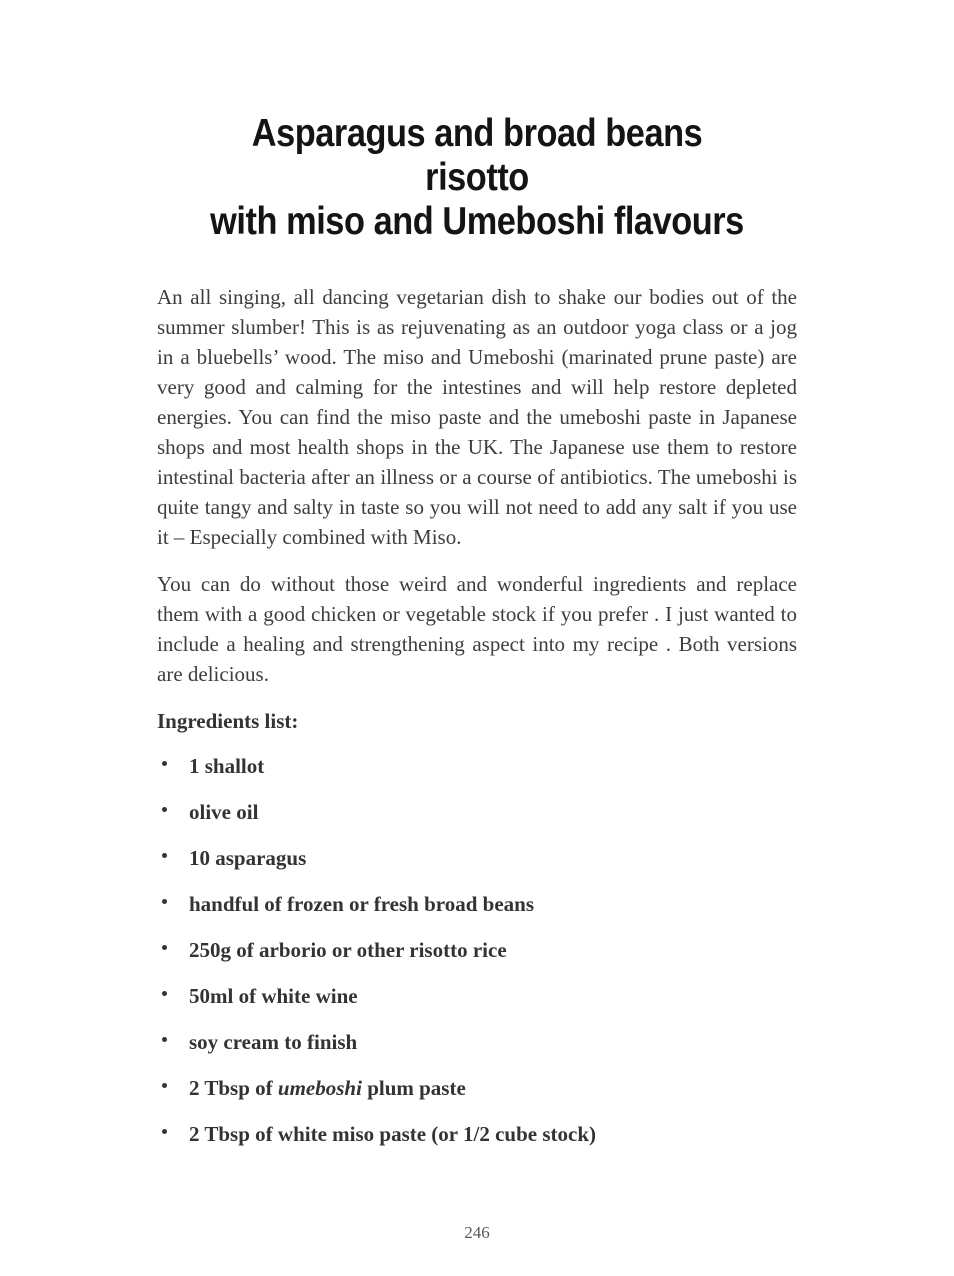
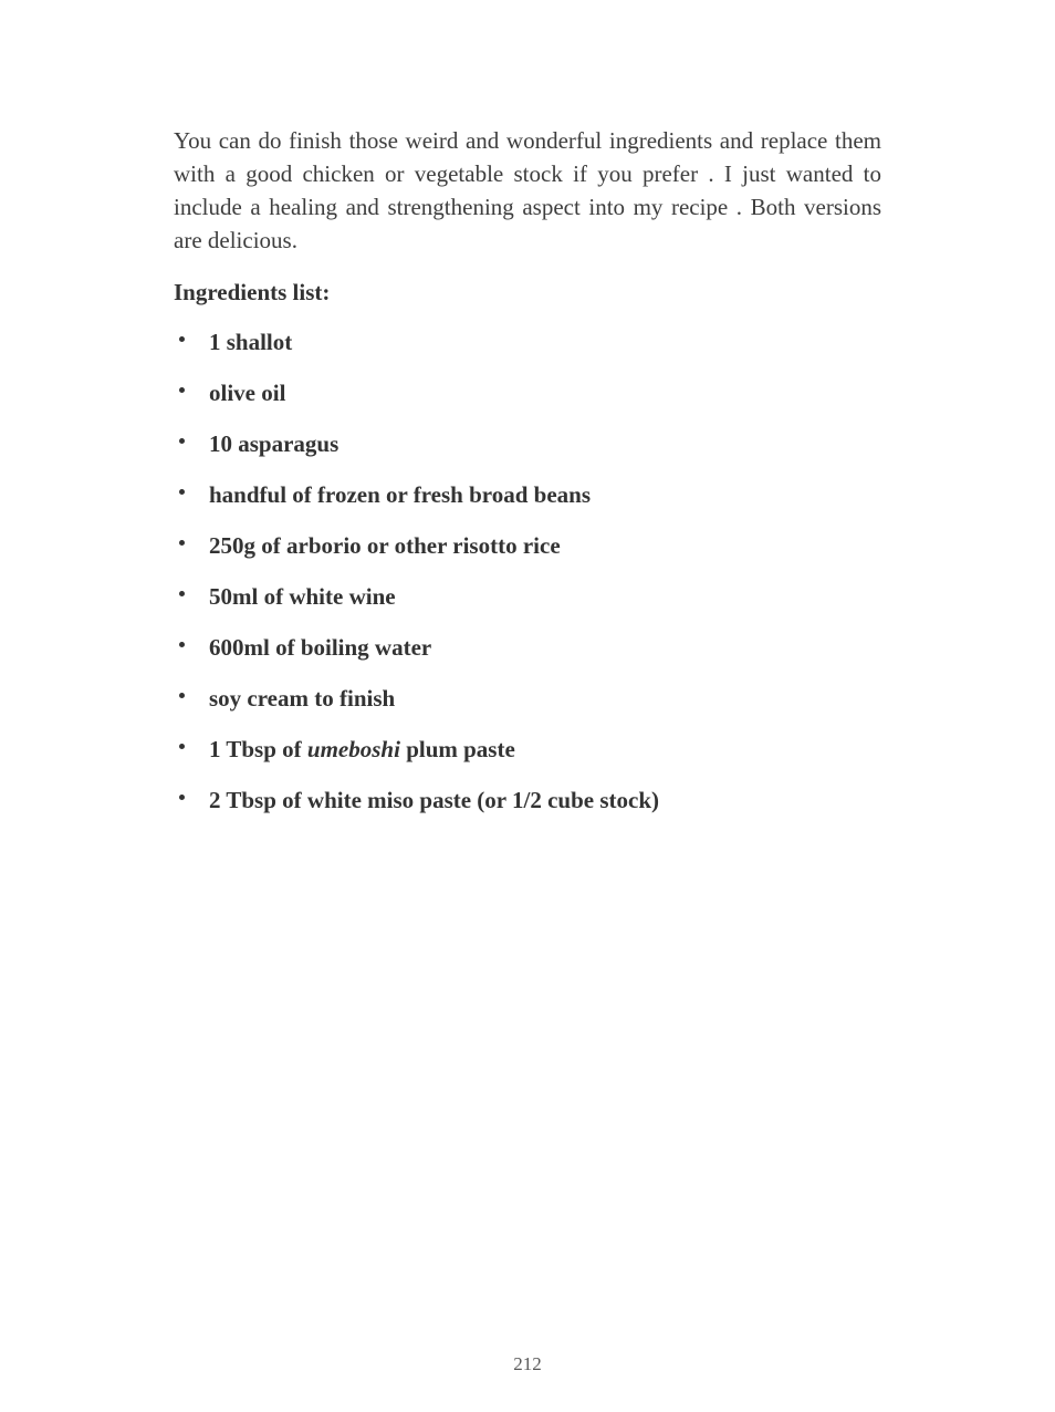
- Asparagus and broad beans risotto
- with miso and Umeboshi flavours
- An all singing, all dancing vegetarian dish to shake our bodies out of the summer slumber! This is as rejuvenating as an outdoor yoga class or a jog in a bluebells’ wood. The miso and Umeboshi (marinated prune paste) are very good and calming for the intestines and will help restore depleted energies. You can find the miso paste and the umeboshi paste in Japanese shops and most health shops in the UK. The Japanese use them to restore intestinal bacteria after an illness or a course of antibiotics. The umeboshi is quite tangy and salty in taste so you will not need to add any salt if you use it – Especially combined with Miso.
- You can do without those weird and wonderful ingredients and replace them with a good chicken or vegetable stock if you prefer . I just wanted to include a healing and strengthening aspect into my recipe . Both versions are delicious.
+ You can do finish those weird and wonderful ingredients and replace them with a good chicken or vegetable stock if you prefer . I just wanted to include a healing and strengthening aspect into my recipe . Both versions are delicious.
  Ingredients list:
  1 shallot
  olive oil
  10 asparagus
  handful of frozen or fresh broad beans
  250g of arborio or other risotto rice
  50ml of white wine
+ 600ml of boiling water
  soy cream to finish
- 2 Tbsp of umeboshi plum paste
+ 1 Tbsp of umeboshi plum paste
  2 Tbsp of white miso paste (or 1/2 cube stock)
- 246
+ 212
